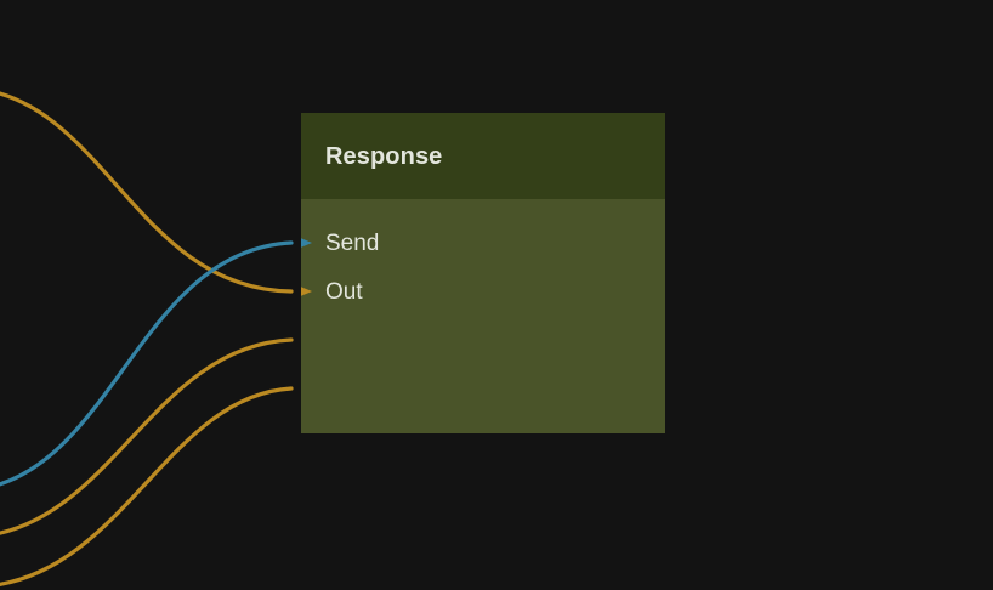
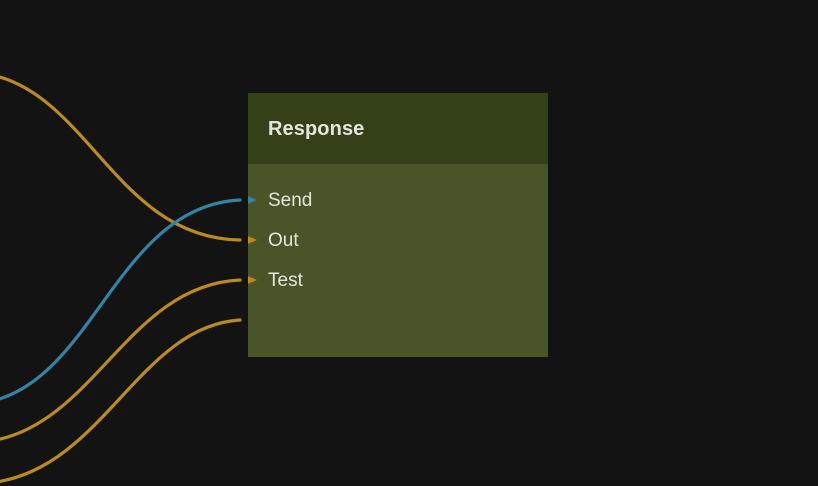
  Response
  Send
  Out
+ Test
